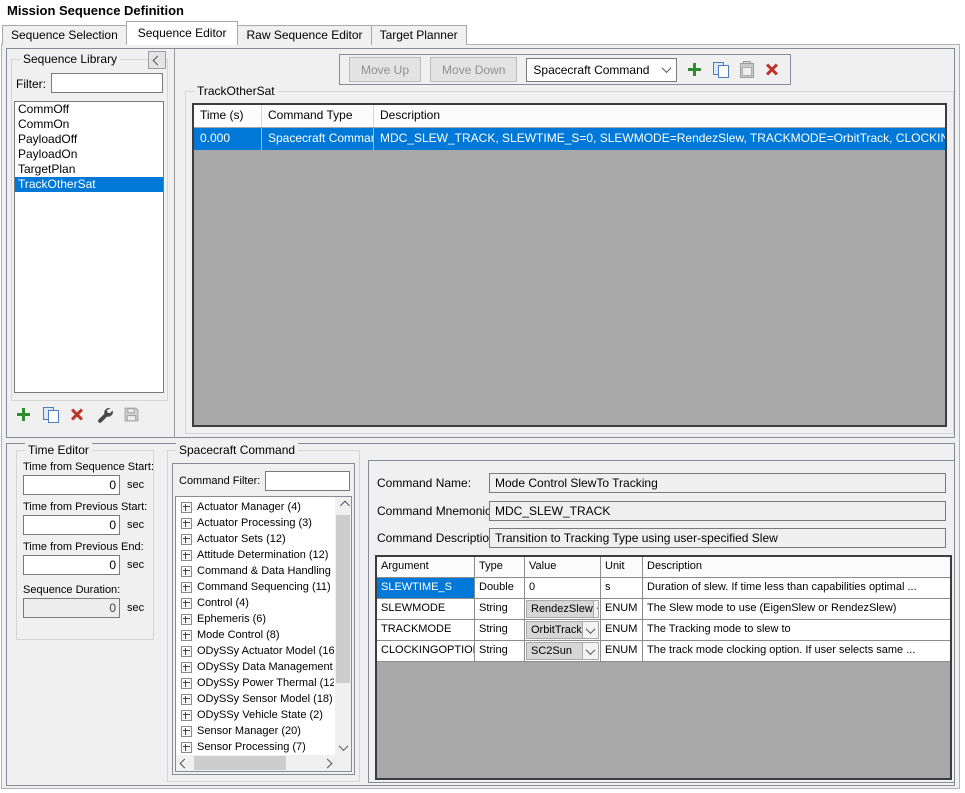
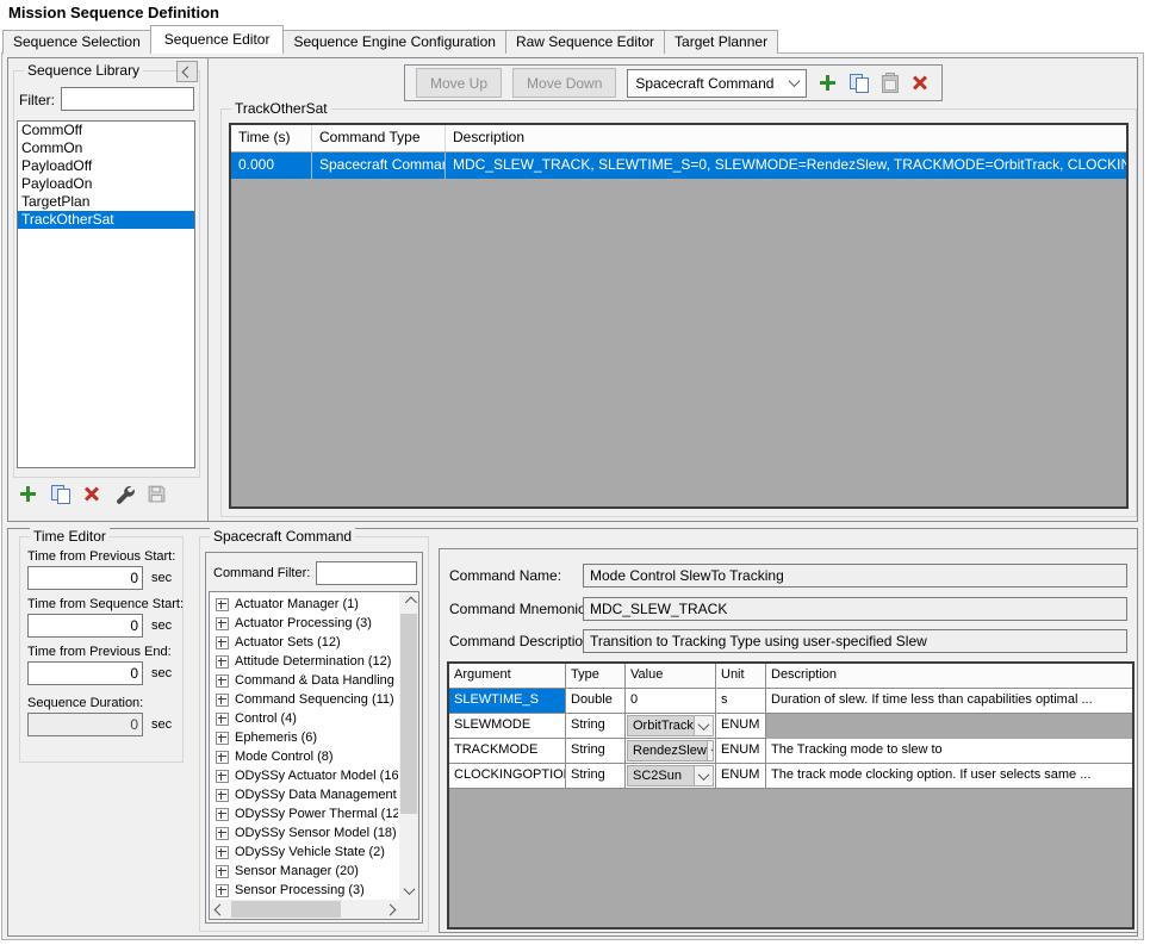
  Mission Sequence Definition
  Sequence Selection
  Sequence Editor
+ Sequence Engine Configuration
  Raw Sequence Editor
  Target Planner
  Sequence Library
  Filter:
  CommOff
  CommOn
  PayloadOff
  PayloadOn
  TargetPlan
  TrackOtherSat
  Move Up
  Move Down
  Spacecraft Command
  TrackOtherSat
  Time (s)
  Command Type
  Description
  0.000
  Spacecraft Comma
  MDC_SLEW_TRACK, SLEWTIME_S=0, SLEWMODE=RendezSlew, TRACKMODE=OrbitTrack, CLOCKIN
  Time Editor
- Time from Sequence Start:
+ Time from Previous Start:
  0
  sec
- Time from Previous Start:
+ Time from Sequence Start:
  0
  sec
  Time from Previous End:
  0
  sec
  Sequence Duration:
  0
  sec
  Spacecraft Command
  Command Filter:
- Actuator Manager (4)
+ Actuator Manager (1)
  Actuator Processing (3)
  Actuator Sets (12)
  Attitude Determination (12)
  Command & Data Handling
  Command Sequencing (11)
  Control (4)
  Ephemeris (6)
  Mode Control (8)
  ODySSy Actuator Model (16
  ODySSy Data Management
  ODySSy Power Thermal (12
  ODySSy Sensor Model (18)
  ODySSy Vehicle State (2)
  Sensor Manager (20)
- Sensor Processing (7)
+ Sensor Processing (3)
  Command Name:
  Mode Control SlewTo Tracking
  Command Mnemoni
  MDC_SLEW_TRACK
  Command Descriptio
  Transition to Tracking Type using user-specified Slew
  Argument
  Type
  Value
  Unit
  Description
  SLEWTIME_S
  Double
  0
  s
  Duration of slew. If time less than capabilities optimal ...
  SLEWMODE
  String
- RendezSlew
+ OrbitTrack
  ENUM
- The Slew mode to use (EigenSlew or RendezSlew)
  TRACKMODE
  String
- OrbitTrack
+ RendezSlew
  ENUM
  The Tracking mode to slew to
  CLOCKINGOPTIO
  String
  SC2Sun
  ENUM
  The track mode clocking option. If user selects same ...
